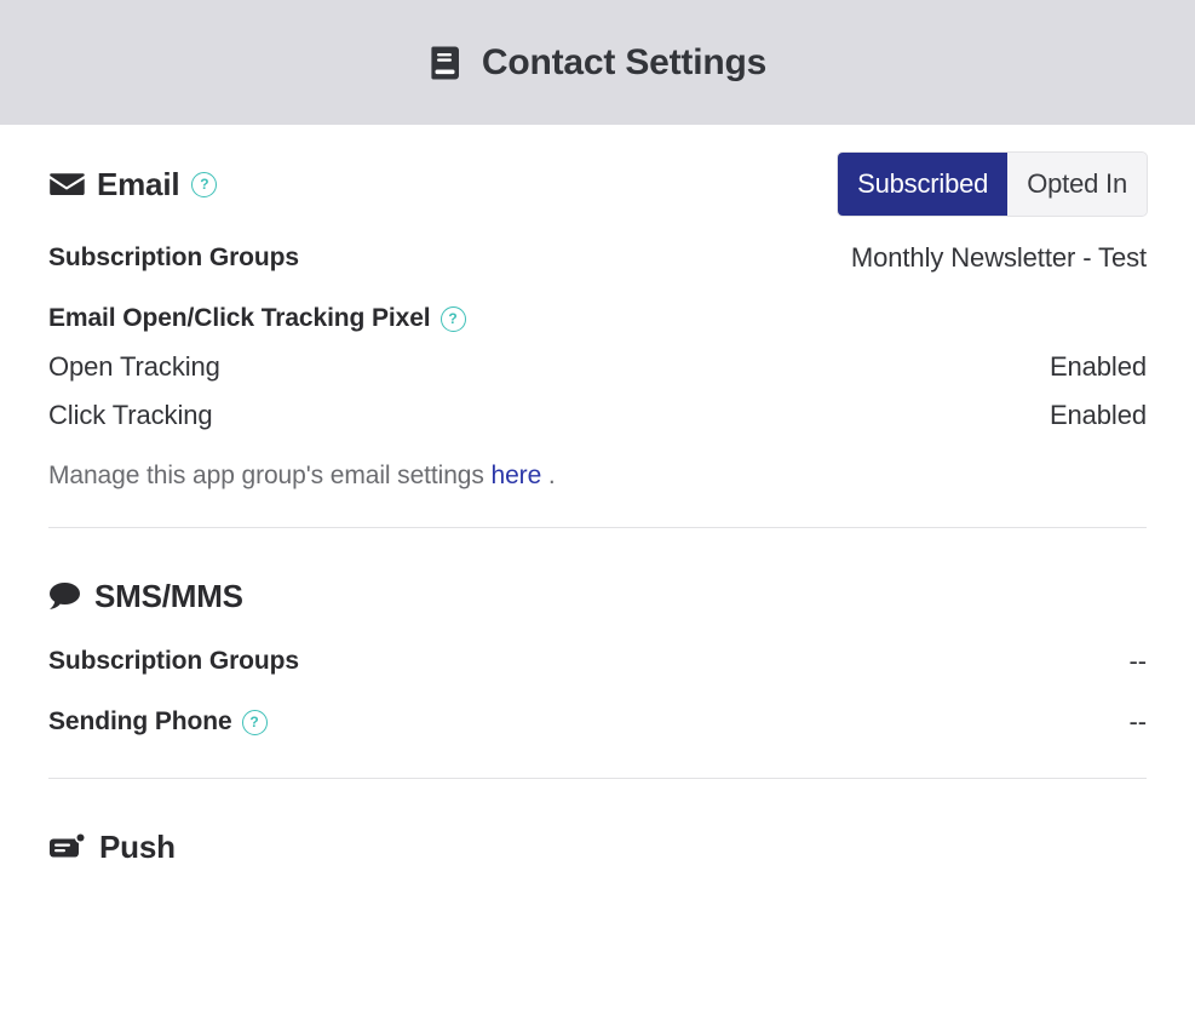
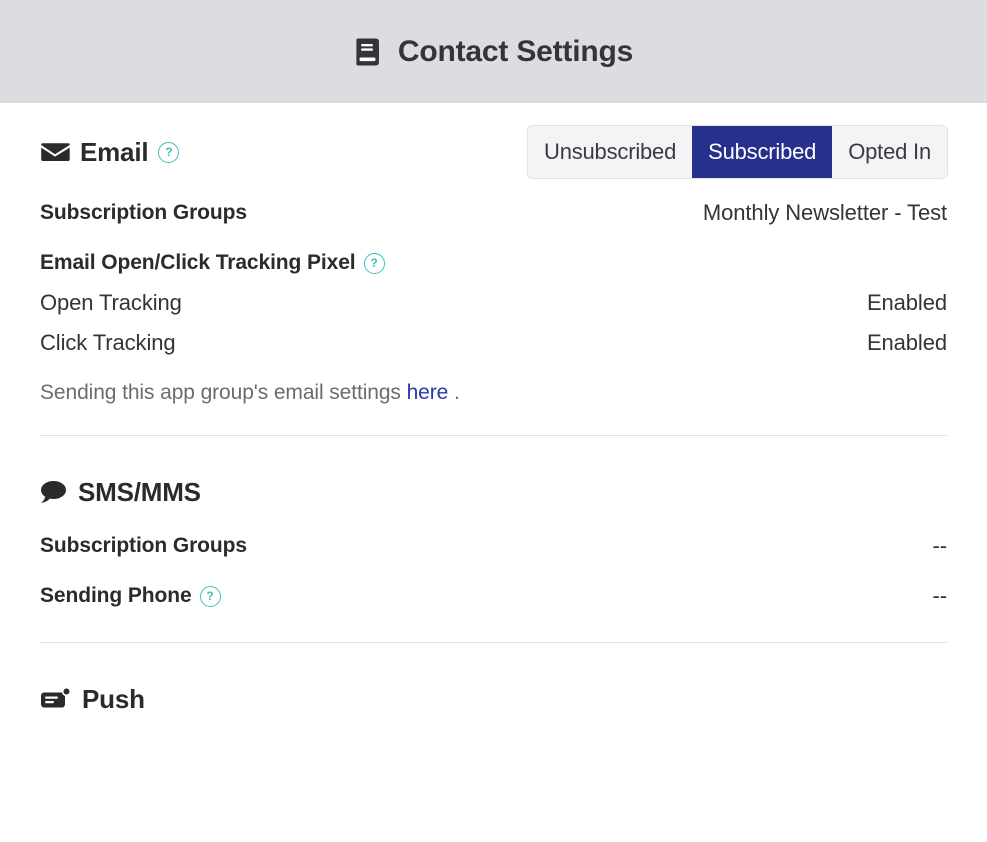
  Contact Settings
  Email
  ?
+ Unsubscribed
  Subscribed
  Opted In
  Subscription Groups
  Monthly Newsletter - Test
  Email Open/Click Tracking Pixel
  ?
  Open Tracking
  Enabled
  Click Tracking
  Enabled
- Manage this app group's email settings here .
+ Sending this app group's email settings here .
  SMS/MMS
  Subscription Groups
  --
  Sending Phone
  ?
  --
  Push
